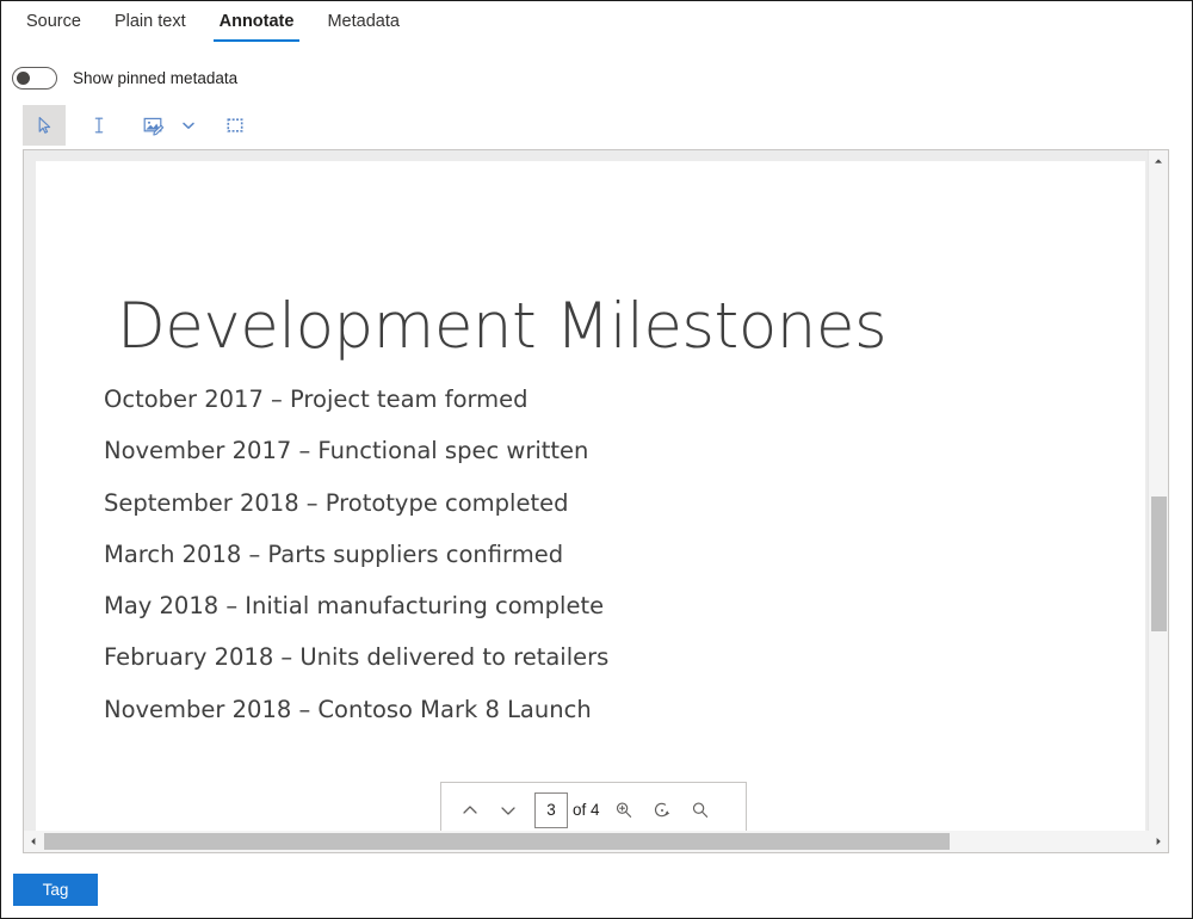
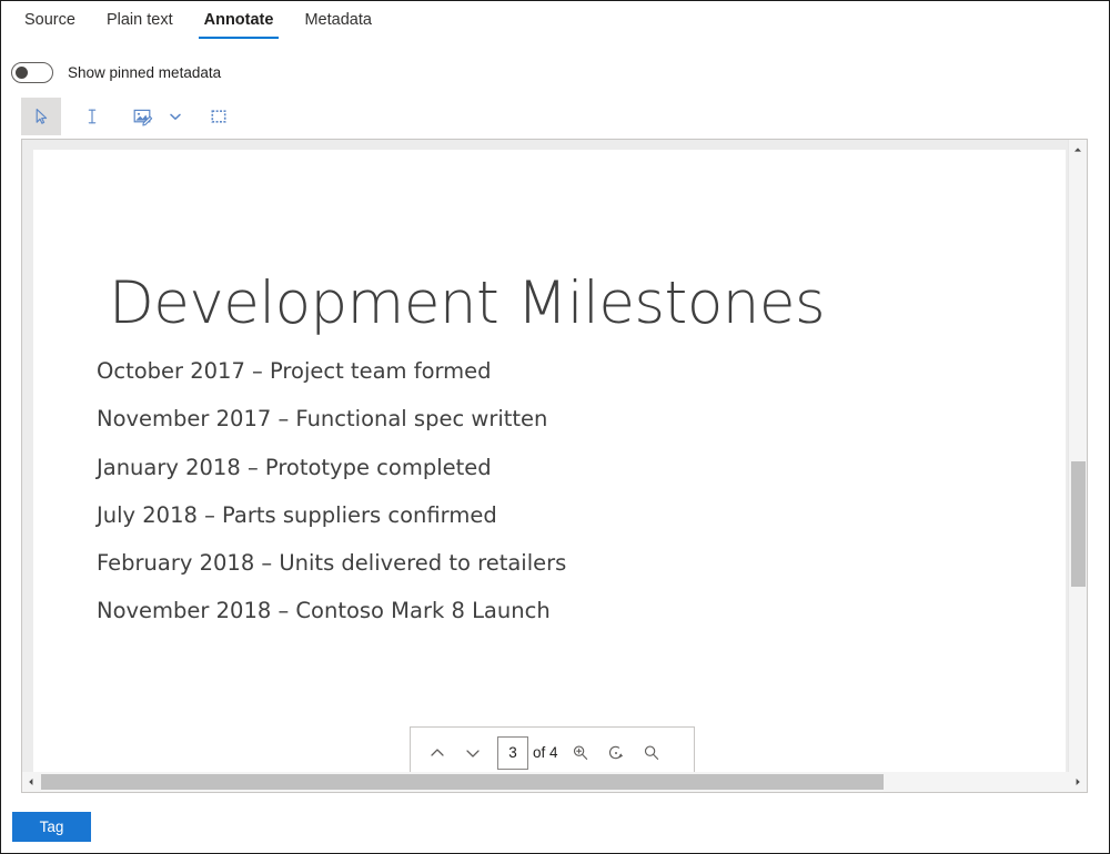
  Source
  Plain text
  Annotate
  Metadata
  Show pinned metadata
  Development Milestones
  October 2017 – Project team formed
  November 2017 – Functional spec written
- September 2018 – Prototype completed
+ January 2018 – Prototype completed
- March 2018 – Parts suppliers confirmed
+ July 2018 – Parts suppliers confirmed
- May 2018 – Initial manufacturing complete
  February 2018 – Units delivered to retailers
  November 2018 – Contoso Mark 8 Launch
  3
  of 4
  Tag
